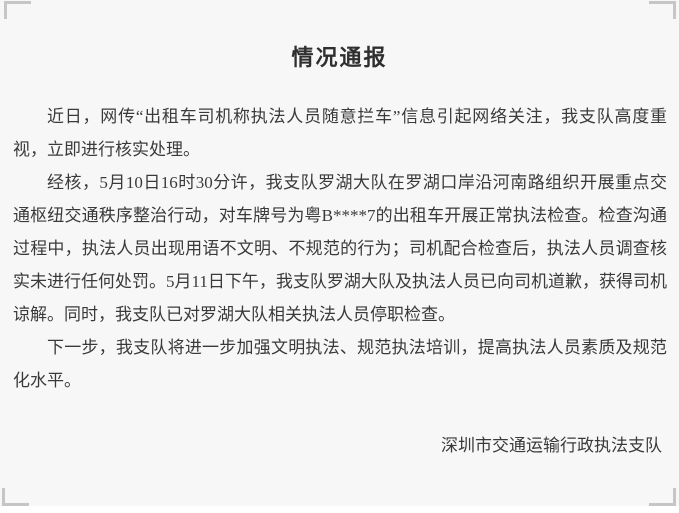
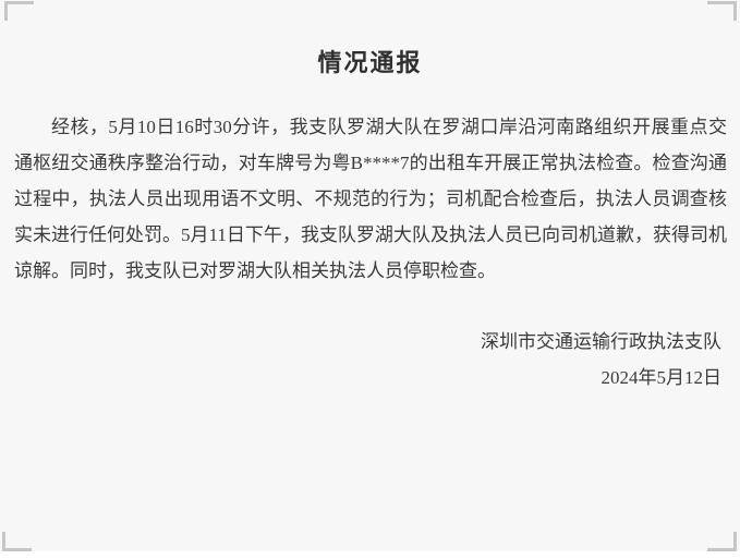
  情况通报
- 近日，网传“出租车司机称执法人员随意拦车”信息引起网络关注，我支队高度重视，立即进行核实处理。
  经核，5月10日16时30分许，我支队罗湖大队在罗湖口岸沿河南路组织开展重点交通枢纽交通秩序整治行动，对车牌号为粤B****7的出租车开展正常执法检查。检查沟通过程中，执法人员出现用语不文明、不规范的行为；司机配合检查后，执法人员调查核实未进行任何处罚。5月11日下午，我支队罗湖大队及执法人员已向司机道歉，获得司机谅解。同时，我支队已对罗湖大队相关执法人员停职检查。
- 下一步，我支队将进一步加强文明执法、规范执法培训，提高执法人员素质及规范化水平。
  深圳市交通运输行政执法支队
+ 2024年5月12日
